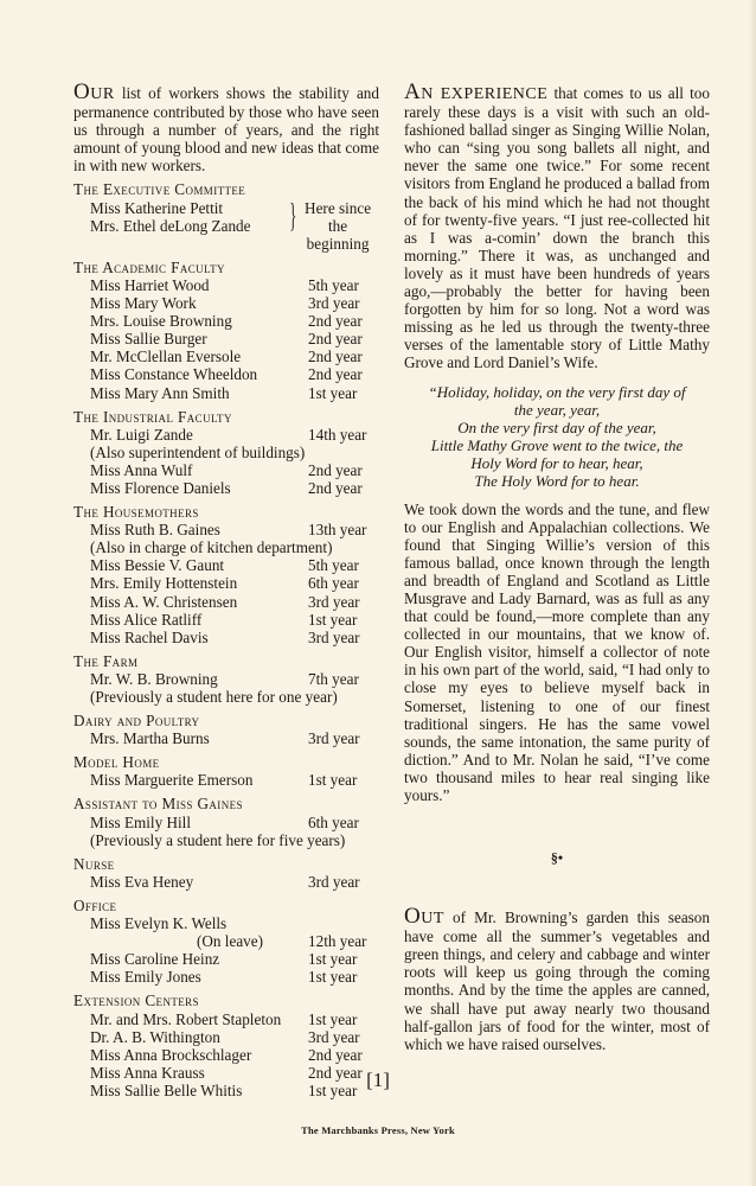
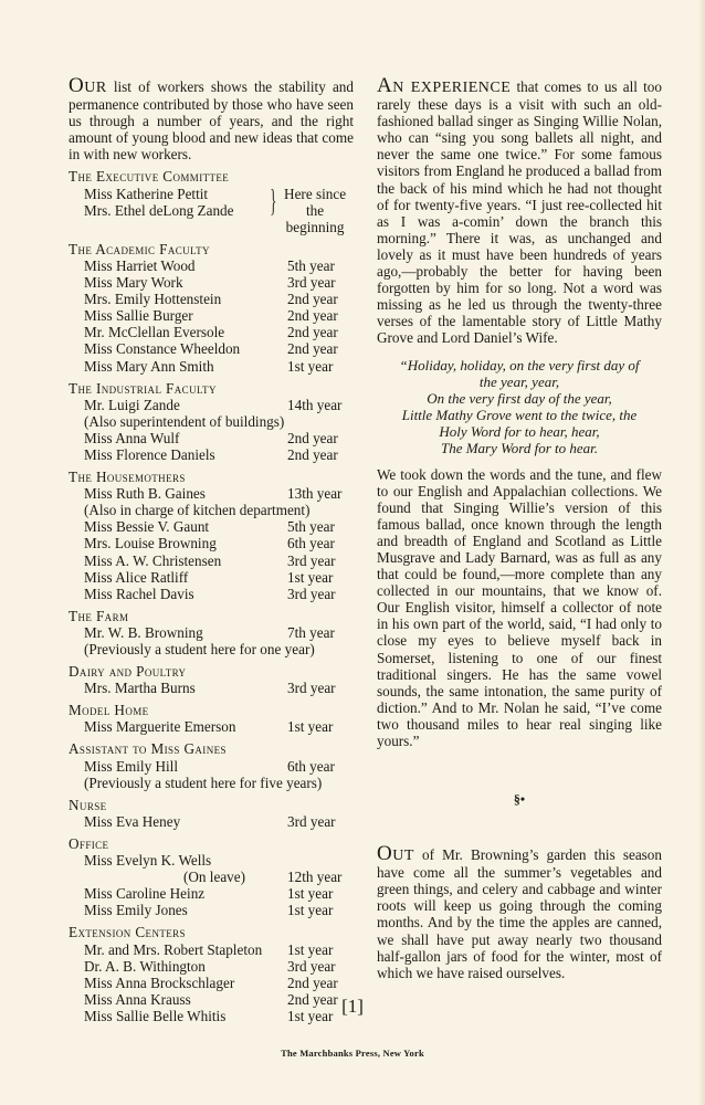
  OUR list of workers shows the stability and permanence contributed by those who have seen us through a number of years, and the right amount of young blood and new ideas that come in with new workers.
  The Executive Committee
  Miss Katherine Pettit
  Mrs. Ethel deLong Zande
  }
  Here since the
  beginning
  The Academic Faculty
  Miss Harriet Wood
  5th year
  Miss Mary Work
  3rd year
- Mrs. Louise Browning
+ Mrs. Emily Hottenstein
  2nd year
  Miss Sallie Burger
  2nd year
  Mr. McClellan Eversole
  2nd year
  Miss Constance Wheeldon
  2nd year
  Miss Mary Ann Smith
  1st year
  The Industrial Faculty
  Mr. Luigi Zande
  14th year
  (Also superintendent of buildings)
  Miss Anna Wulf
  2nd year
  Miss Florence Daniels
  2nd year
  The Housemothers
  Miss Ruth B. Gaines
  13th year
  (Also in charge of kitchen department)
  Miss Bessie V. Gaunt
  5th year
- Mrs. Emily Hottenstein
+ Mrs. Louise Browning
  6th year
  Miss A. W. Christensen
  3rd year
  Miss Alice Ratliff
  1st year
  Miss Rachel Davis
  3rd year
  The Farm
  Mr. W. B. Browning
  7th year
  (Previously a student here for one year)
  Dairy and Poultry
  Mrs. Martha Burns
  3rd year
  Model Home
  Miss Marguerite Emerson
  1st year
  Assistant to Miss Gaines
  Miss Emily Hill
  6th year
  (Previously a student here for five years)
  Nurse
  Miss Eva Heney
  3rd year
  Office
  Miss Evelyn K. Wells
  (On leave)
  12th year
  Miss Caroline Heinz
  1st year
  Miss Emily Jones
  1st year
  Extension Centers
  Mr. and Mrs. Robert Stapleton
  1st year
  Dr. A. B. Withington
  3rd year
  Miss Anna Brockschlager
  2nd year
  Miss Anna Krauss
  2nd year
  Miss Sallie Belle Whitis
  1st year
- AN EXPERIENCE that comes to us all too rarely these days is a visit with such an old-fashioned ballad singer as Singing Willie Nolan, who can “sing you song ballets all night, and never the same one twice.” For some recent visitors from England he produced a ballad from the back of his mind which he had not thought of for twenty-five years. “I just ree-collected hit as I was a-comin’ down the branch this morning.” There it was, as unchanged and lovely as it must have been hundreds of years ago,—probably the better for having been forgotten by him for so long. Not a word was missing as he led us through the twenty-three verses of the lamentable story of Little Mathy Grove and Lord Daniel’s Wife.
+ AN EXPERIENCE that comes to us all too rarely these days is a visit with such an old-fashioned ballad singer as Singing Willie Nolan, who can “sing you song ballets all night, and never the same one twice.” For some famous visitors from England he produced a ballad from the back of his mind which he had not thought of for twenty-five years. “I just ree-collected hit as I was a-comin’ down the branch this morning.” There it was, as unchanged and lovely as it must have been hundreds of years ago,—probably the better for having been forgotten by him for so long. Not a word was missing as he led us through the twenty-three verses of the lamentable story of Little Mathy Grove and Lord Daniel’s Wife.
  “Holiday, holiday, on the very first day of
  the year, year,
  On the very first day of the year,
  Little Mathy Grove went to the twice, the
  Holy Word for to hear, hear,
- The Holy Word for to hear.
+ The Mary Word for to hear.
  We took down the words and the tune, and flew to our English and Appalachian collections. We found that Singing Willie’s version of this famous ballad, once known through the length and breadth of England and Scotland as Little Musgrave and Lady Barnard, was as full as any that could be found,—more complete than any collected in our mountains, that we know of. Our English visitor, himself a collector of note in his own part of the world, said, “I had only to close my eyes to believe myself back in Somerset, listening to one of our finest traditional singers. He has the same vowel sounds, the same intonation, the same purity of diction.” And to Mr. Nolan he said, “I’ve come two thousand miles to hear real singing like yours.”
  §•
  OUT of Mr. Browning’s garden this season have come all the summer’s vegetables and green things, and celery and cabbage and winter roots will keep us going through the coming months. And by the time the apples are canned, we shall have put away nearly two thousand half-gallon jars of food for the winter, most of which we have raised ourselves.
  [1]
  The Marchbanks Press, New York
